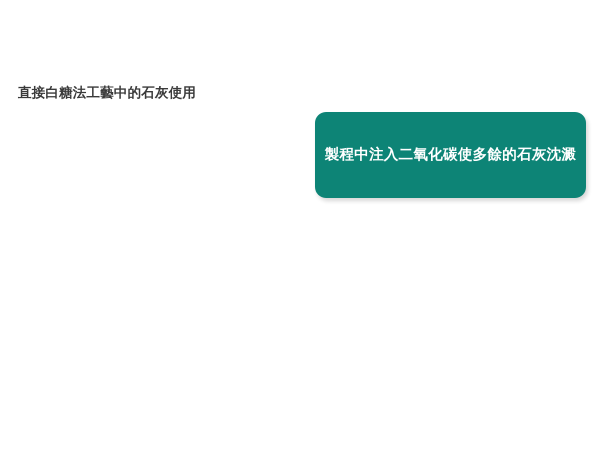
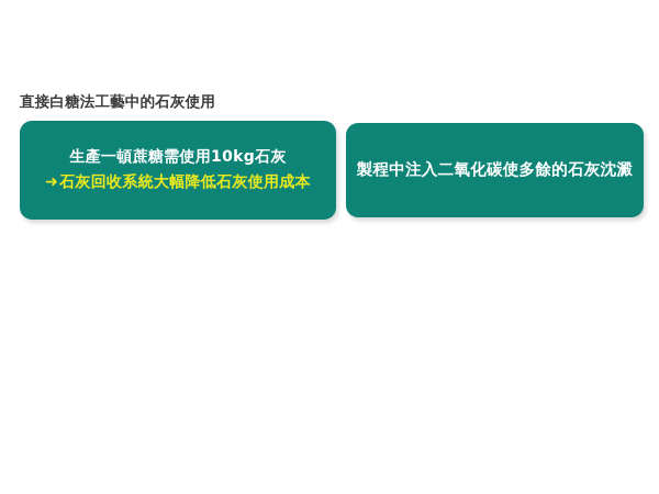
  直接白糖法工藝中的石灰使用
+ 生產一頓蔗糖需使用10kg石灰
+ ➜石灰回收系統大幅降低石灰使用成本
  製程中注入二氧化碳使多餘的石灰沈澱
